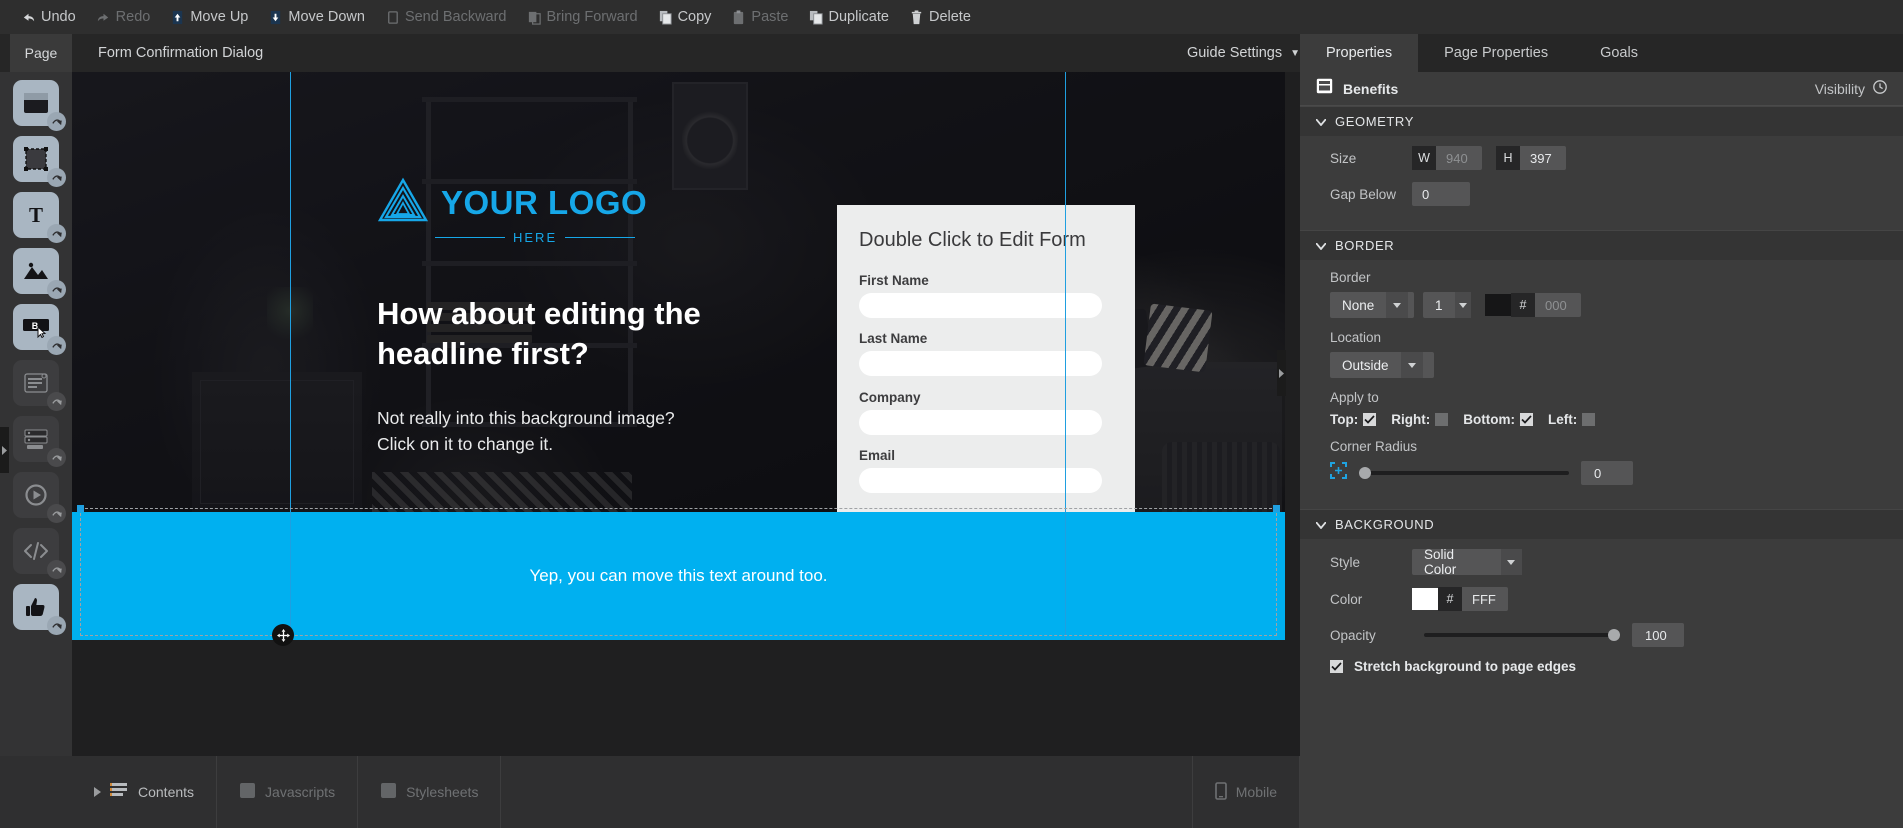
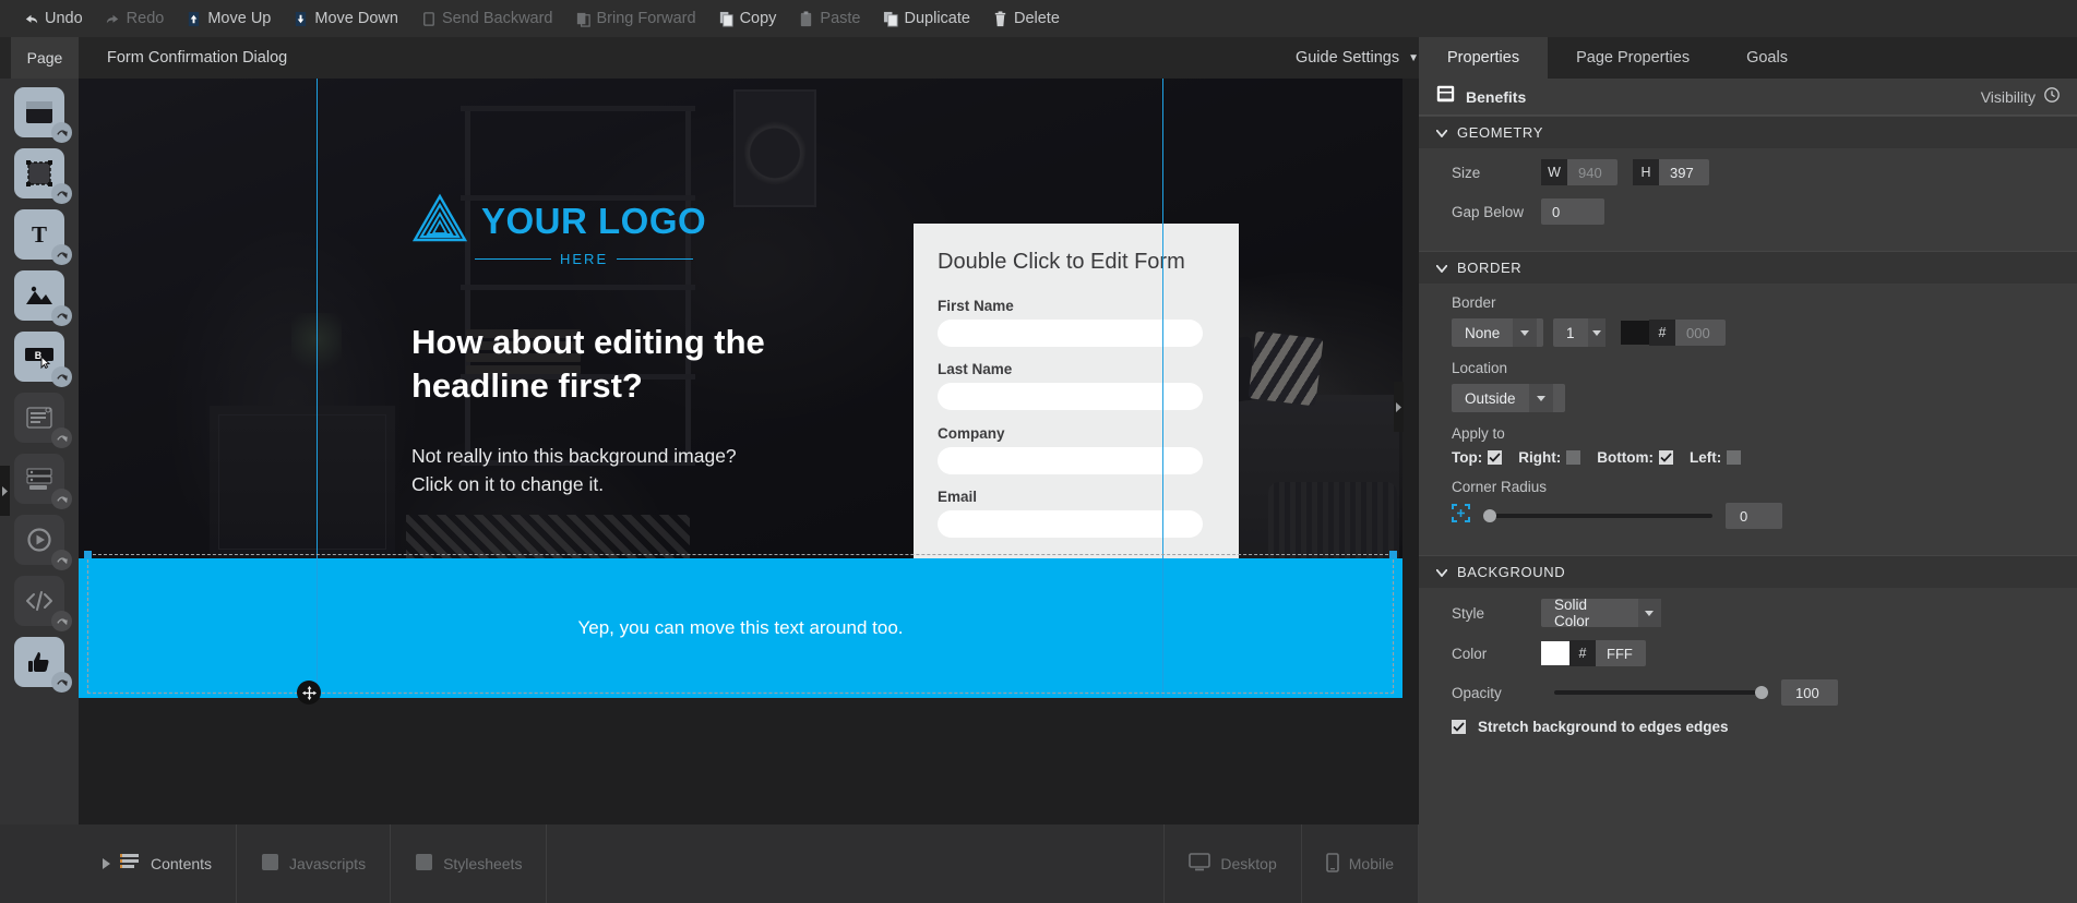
  Undo
  Redo
  Move Up
  Move Down
  Send Backward
  Bring Forward
  Copy
  Paste
  Duplicate
  Delete
  Page
  Form Confirmation Dialog
  Guide Settings
  ▼
  T
  B
  YOUR LOGO
  HERE
  How about editing the headline first?
  Not really into this background image? Click on it to change it.
  Double Click to Edit Fom
  First Name
  Last Name
  Company
  Email
  Yep, you can move this text around too.
  Contents
  Javascripts
  Stylesheets
+ Desktop
  Mobile
  Properties
  Page Properties
  Goals
  Benefits
  Visibility
  GEOMETRY
  Size
  W
  940
  H
  397
  Gap Below
  0
  BORDER
  Border
  None
  1
  #
  000
  Location
  Outside
  Apply to
  Top:
  Right:
  Bottom:
  Left:
  Corner Radius
  0
  BACKGROUND
  Style
  Solid Color
  Color
  #
  FFF
  Opacity
  100
- Stretch background to page edges
+ Stretch background to edges edges
